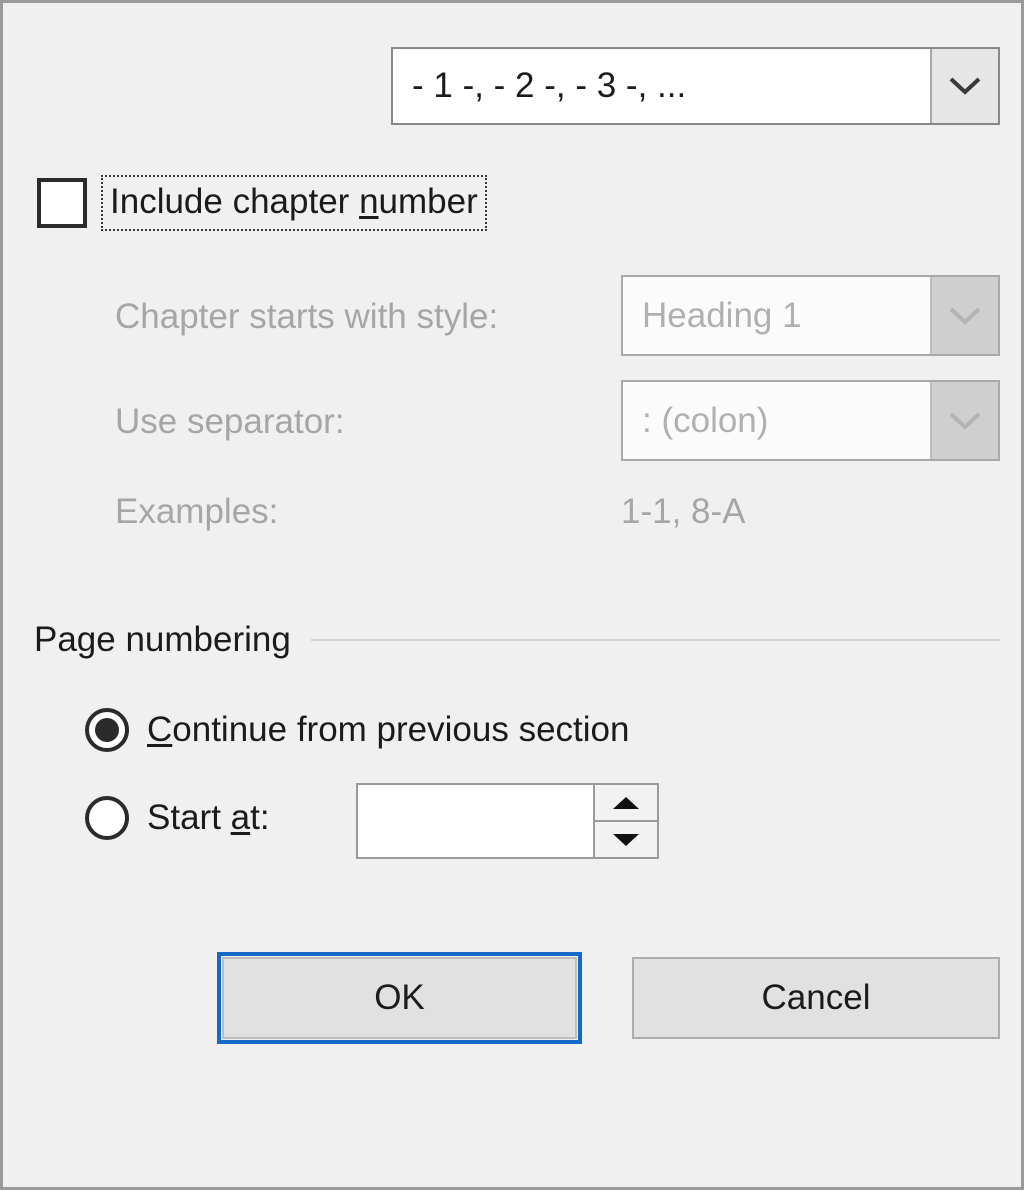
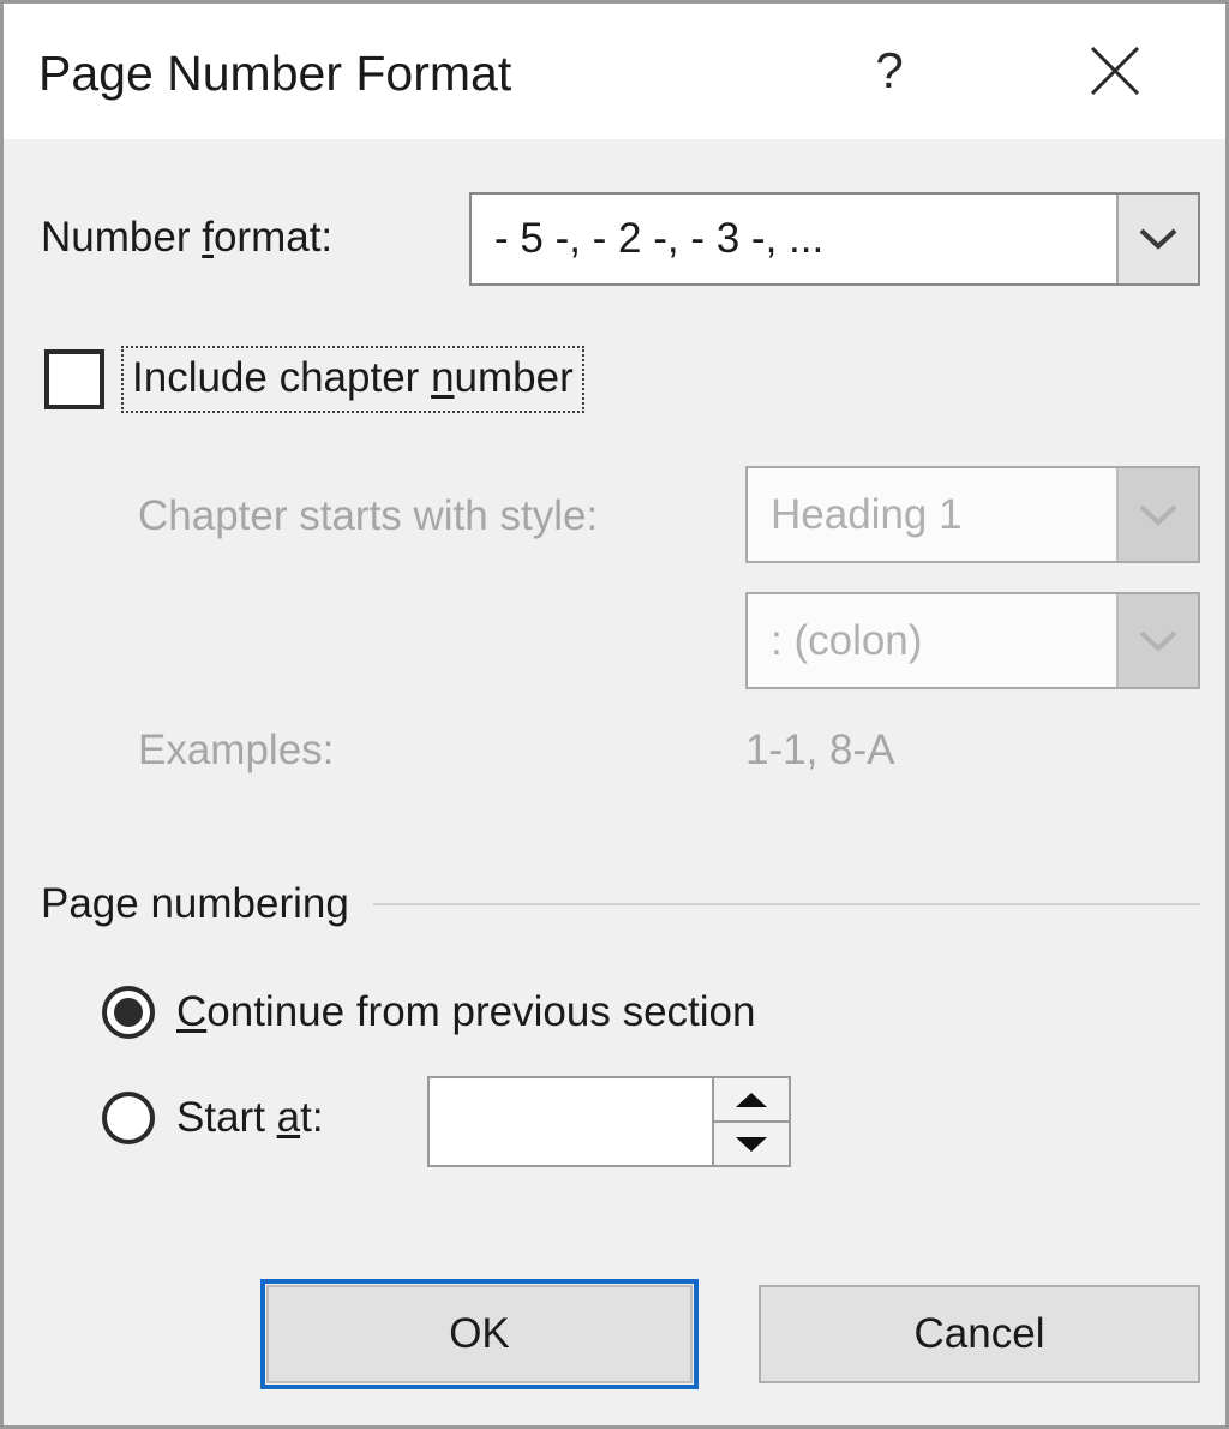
+ Page Number Format
+ ?
+ Number format:
- - 1 -, - 2 -, - 3 -, ...
+ - 5 -, - 2 -, - 3 -, ...
  Include chapter number
  Chapter starts with style:
  Heading 1
- Use separator:
  : (colon)
  Examples:
  1-1, 8-A
  Page numbering
  Continue from previous section
  Start at:
  OK
  Cancel
